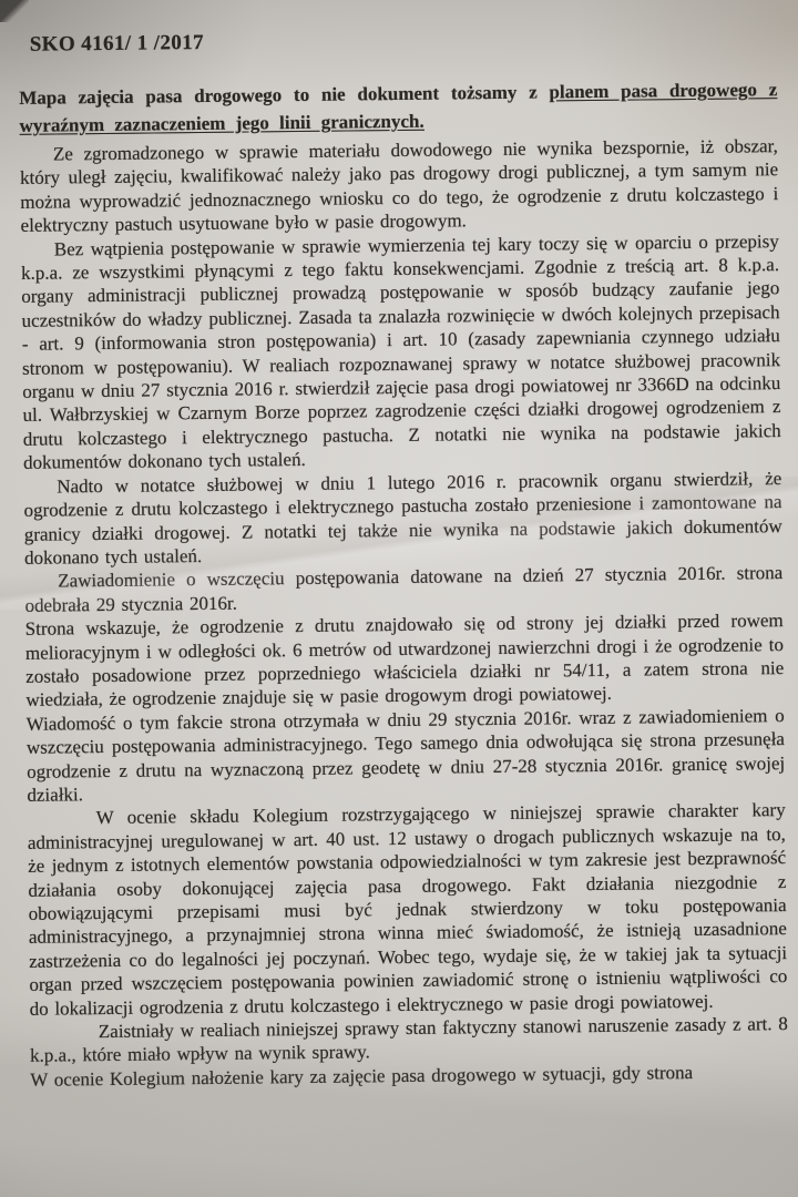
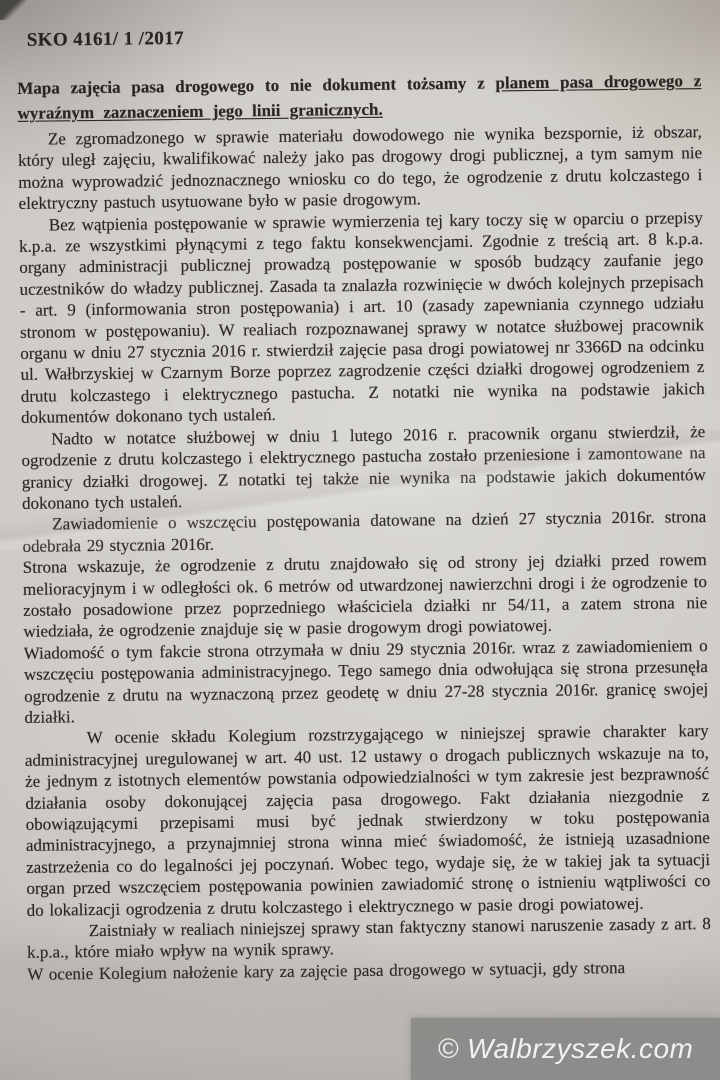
+ © Walbrzyszek.com
